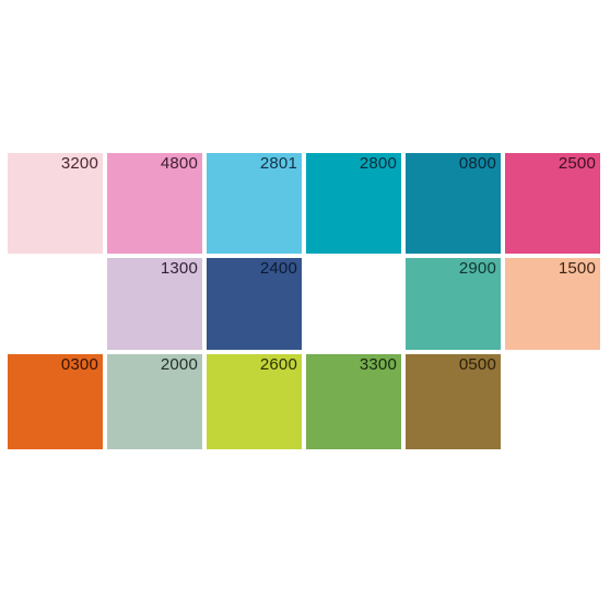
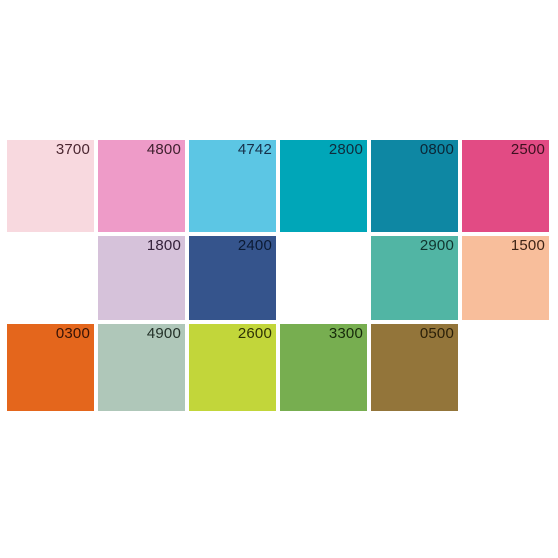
- 3200
+ 3700
  4800
- 2801
+ 4742
  2800
  0800
  2500
- 1300
+ 1800
  2400
  2900
  1500
  0300
- 2000
+ 4900
  2600
  3300
  0500
